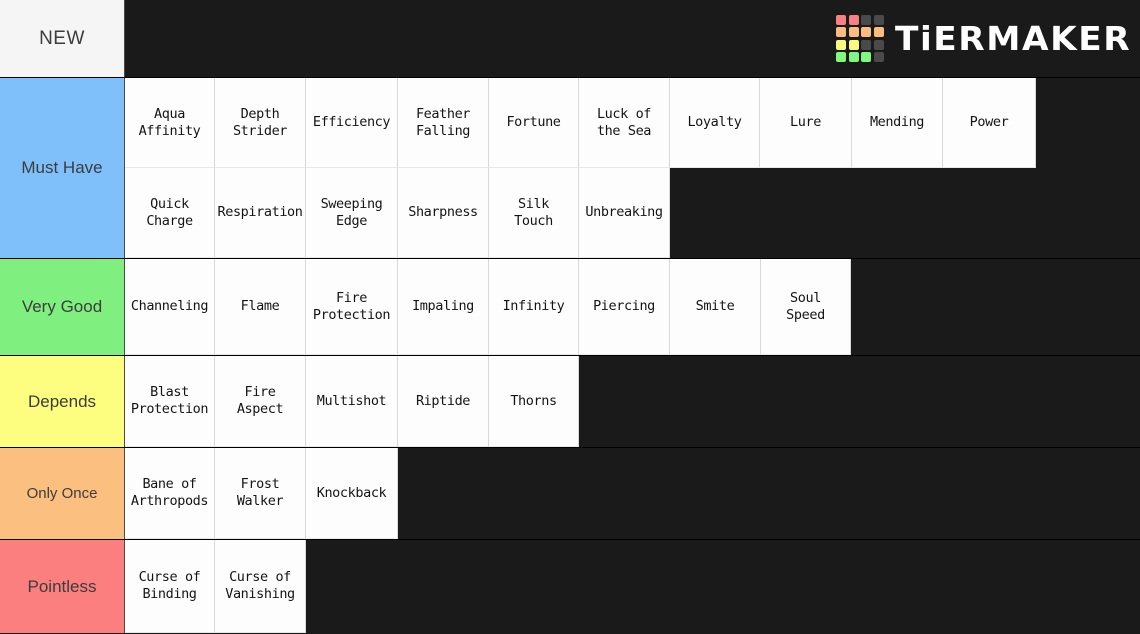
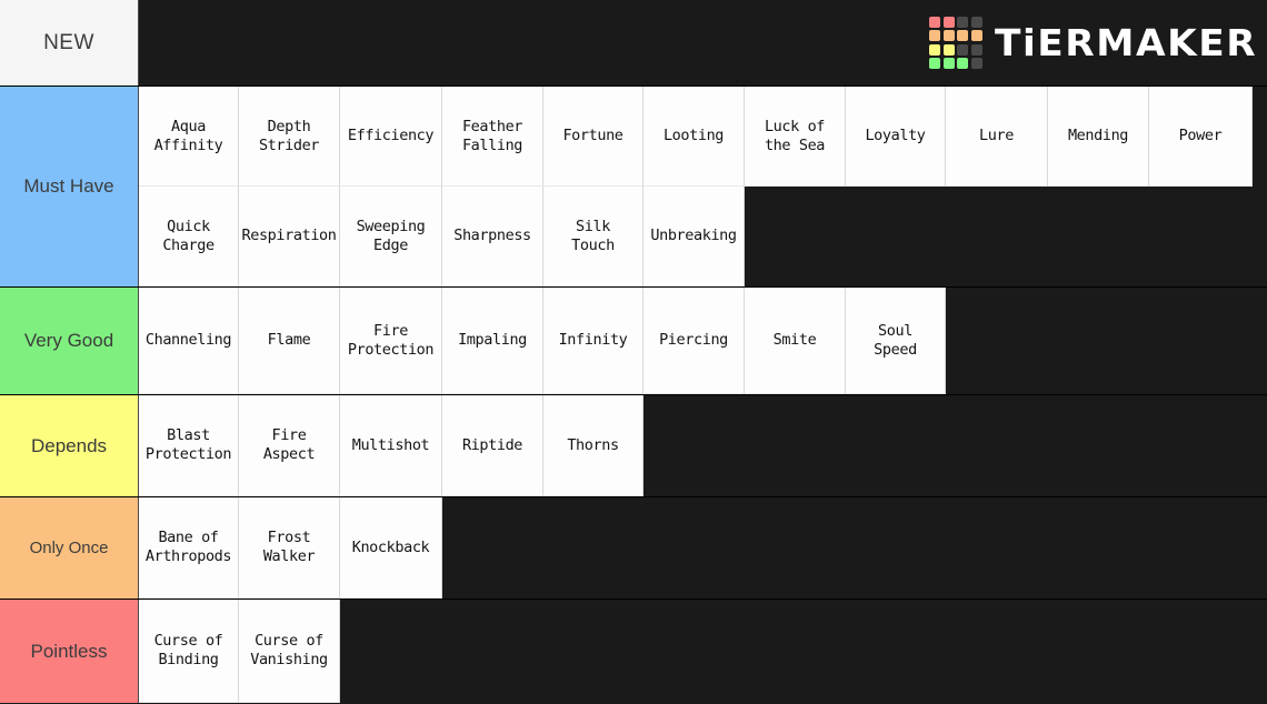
  NEW
  TiERMAKER
  Must Have
  Aqua
  Affinity
  Depth
  Strider
  Efficiency
  Feather
  Falling
  Fortune
+ Looting
  Luck of
  the Sea
  Loyalty
  Lure
  Mending
  Power
  Quick
  Charge
  Respiration
  Sweeping
  Edge
  Sharpness
  Silk
  Touch
  Unbreaking
  Very Good
  Channeling
  Flame
  Fire
  Protection
  Impaling
  Infinity
  Piercing
  Smite
  Soul
  Speed
  Depends
  Blast
  Protection
  Fire
  Aspect
  Multishot
  Riptide
  Thorns
  Only Once
  Bane of
  Arthropods
  Frost
  Walker
  Knockback
  Pointless
  Curse of
  Binding
  Curse of
  Vanishing
